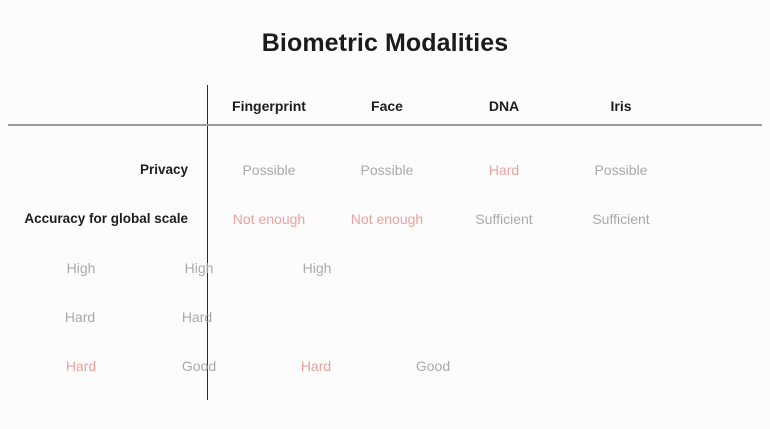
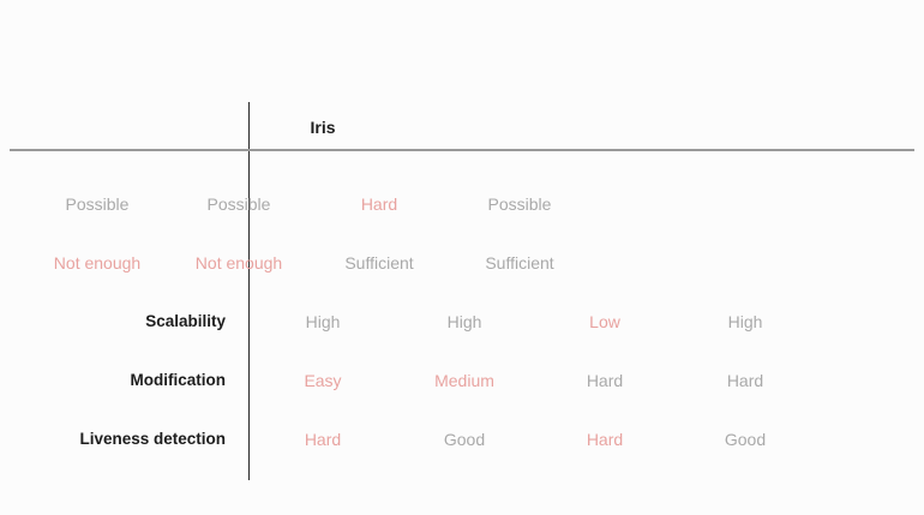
- Biometric Modalities
- Fingerprint
- Face
- DNA
  Iris
- Privacy
  Possible
  Possible
  Hard
  Possible
- Accuracy for global scale
  Not enough
  Not enough
  Sufficient
  Sufficient
+ Scalability
  High
  High
+ Low
  High
+ Modification
+ Easy
+ Medium
  Hard
  Hard
+ Liveness detection
  Hard
  Good
  Hard
  Good
